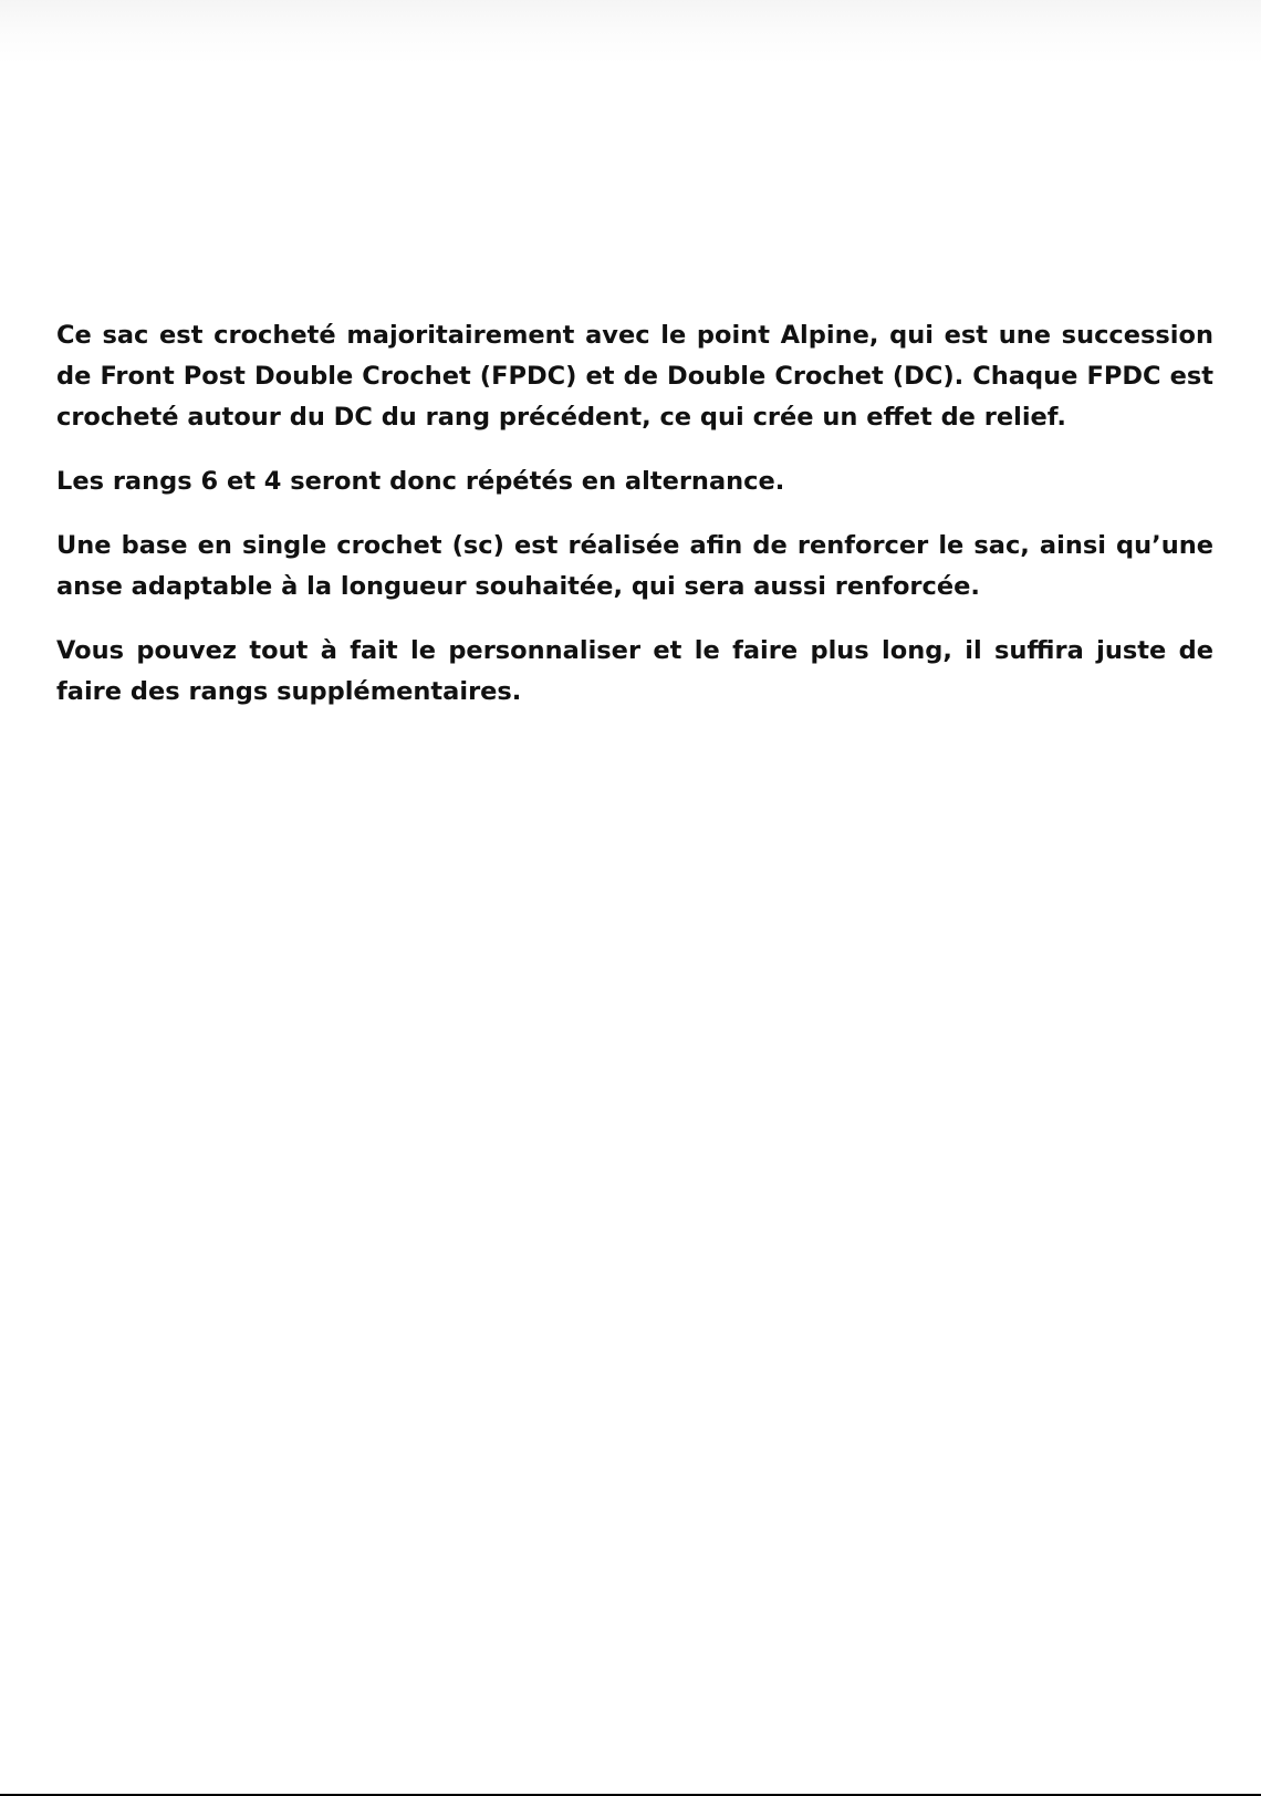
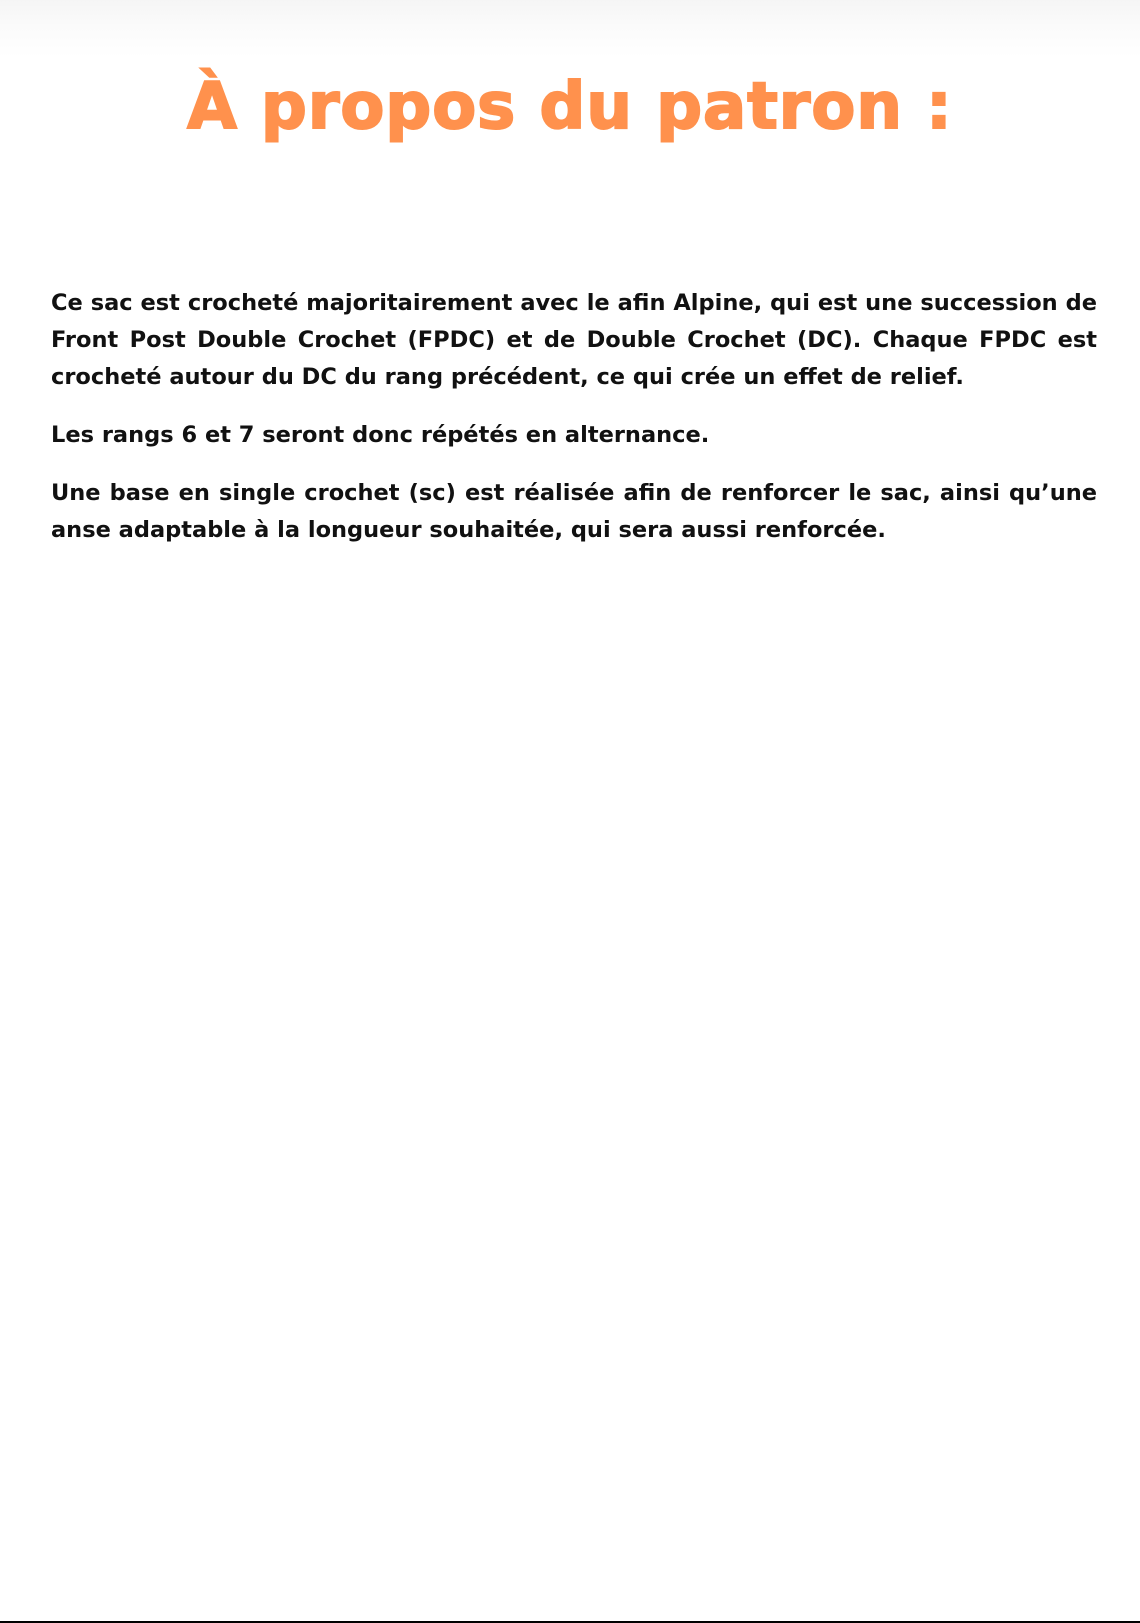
+ À propos du patron :
- Ce sac est crocheté majoritairement avec le point Alpine, qui est une succession de Front Post Double Crochet (FPDC) et de Double Crochet (DC). Chaque FPDC est crocheté autour du DC du rang précédent, ce qui crée un effet de relief.
+ Ce sac est crocheté majoritairement avec le afin Alpine, qui est une succession de Front Post Double Crochet (FPDC) et de Double Crochet (DC). Chaque FPDC est crocheté autour du DC du rang précédent, ce qui crée un effet de relief.
- Les rangs 6 et 4 seront donc répétés en alternance.
+ Les rangs 6 et 7 seront donc répétés en alternance.
  Une base en single crochet (sc) est réalisée afin de renforcer le sac, ainsi qu’une anse adaptable à la longueur souhaitée, qui sera aussi renforcée.
- Vous pouvez tout à fait le personnaliser et le faire plus long, il suffira juste de faire des rangs supplémentaires.
